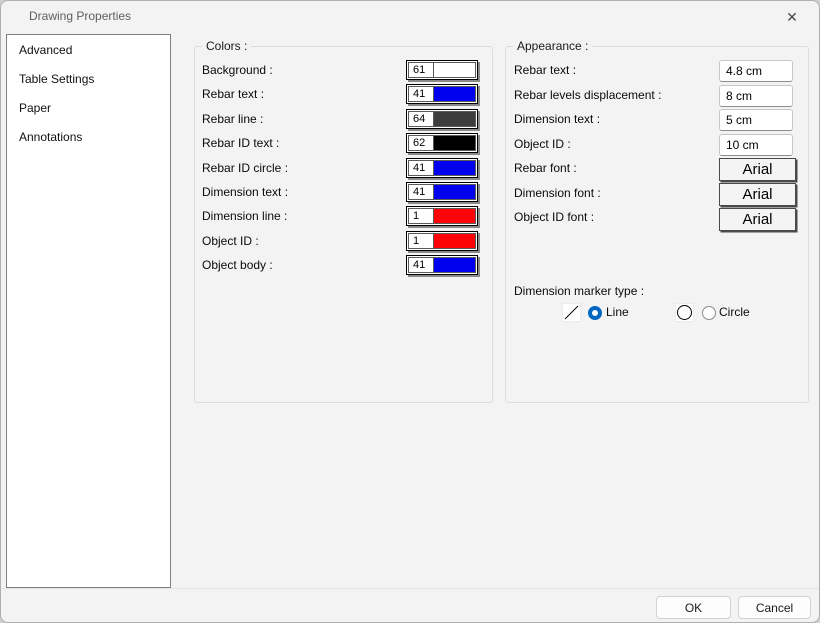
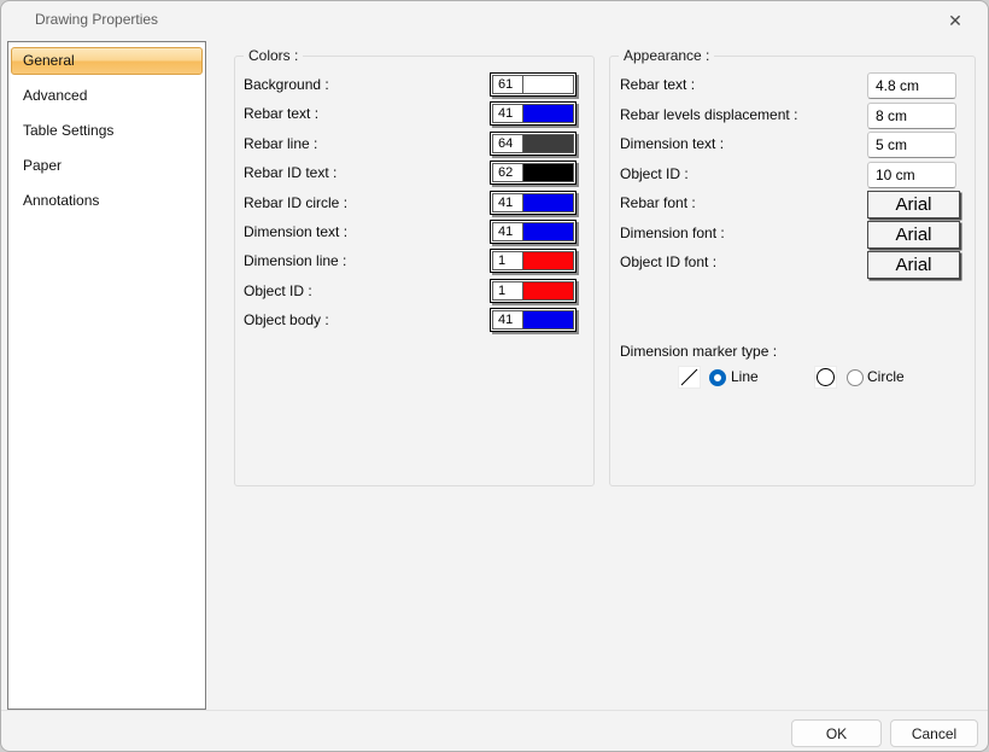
  Drawing Properties
  ✕
+ General
  Advanced
  Table Settings
  Paper
  Annotations
  Colors :
  Background :
  61
  Rebar text :
  41
  Rebar line :
  64
  Rebar ID text :
  62
  Rebar ID circle :
  41
  Dimension text :
  41
  Dimension line :
  1
  Object ID :
  1
  Object body :
  41
  Appearance :
  Rebar text :
  4.8 cm
  Rebar levels displacement :
  8 cm
  Dimension text :
  5 cm
  Object ID :
  10 cm
  Rebar font :
  Arial
  Dimension font :
  Arial
  Object ID font :
  Arial
  Dimension marker type :
  Line
  Circle
  OK
  Cancel
